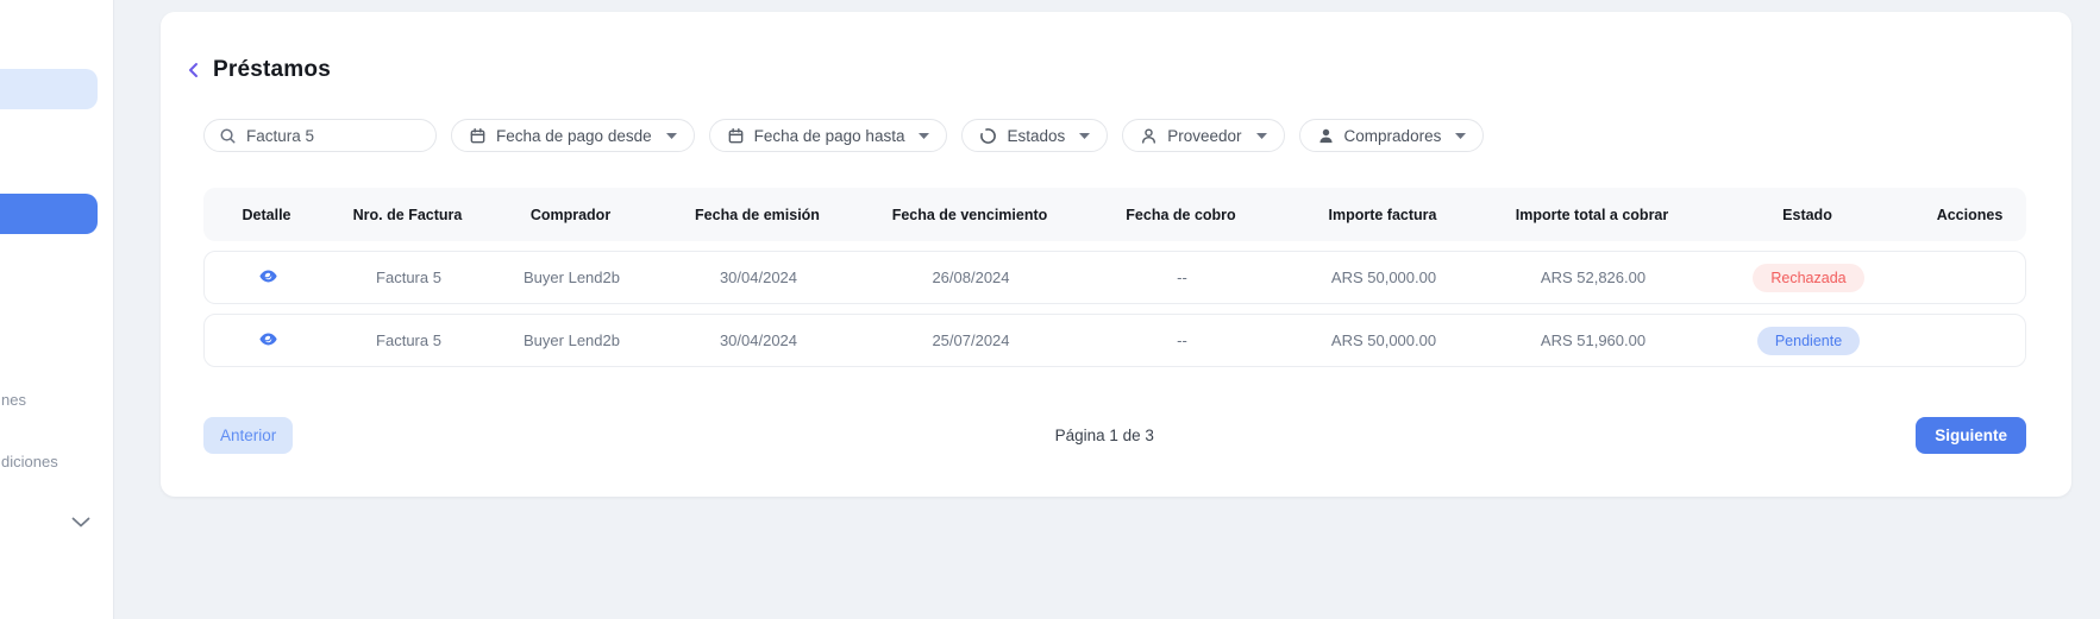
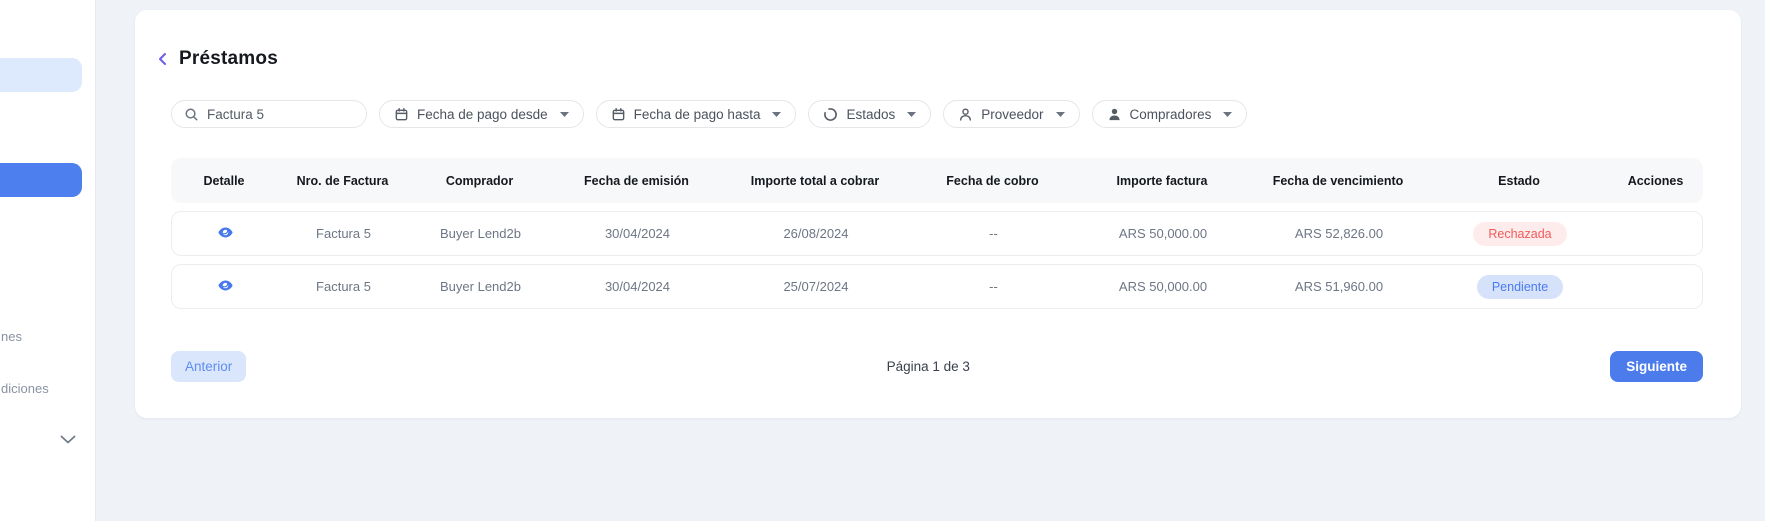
  nes
  diciones
  Préstamos
  Factura 5
  Fecha de pago desde
  Fecha de pago hasta
  Estados
  Proveedor
  Compradores
  Detalle
  Nro. de Factura
  Comprador
  Fecha de emisión
- Fecha de vencimiento
+ Importe total a cobrar
  Fecha de cobro
  Importe factura
- Importe total a cobrar
+ Fecha de vencimiento
  Estado
  Acciones
  Factura 5
  Buyer Lend2b
  30/04/2024
  26/08/2024
  --
  ARS 50,000.00
  ARS 52,826.00
  Rechazada
  Factura 5
  Buyer Lend2b
  30/04/2024
  25/07/2024
  --
  ARS 50,000.00
  ARS 51,960.00
  Pendiente
  Anterior
  Página 1 de 3
  Siguiente
